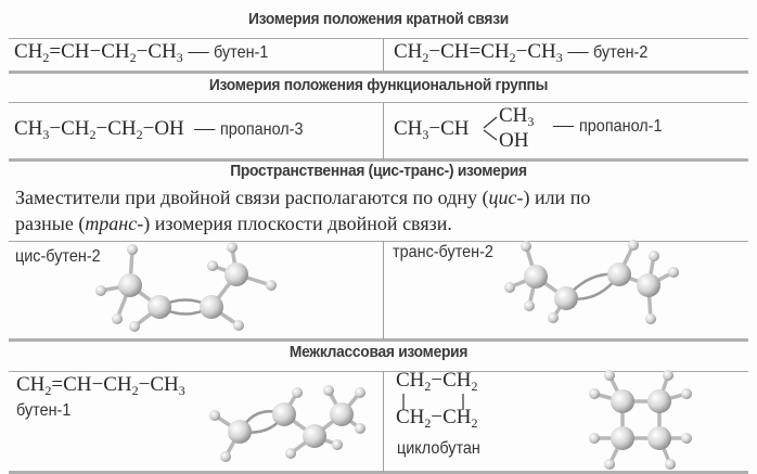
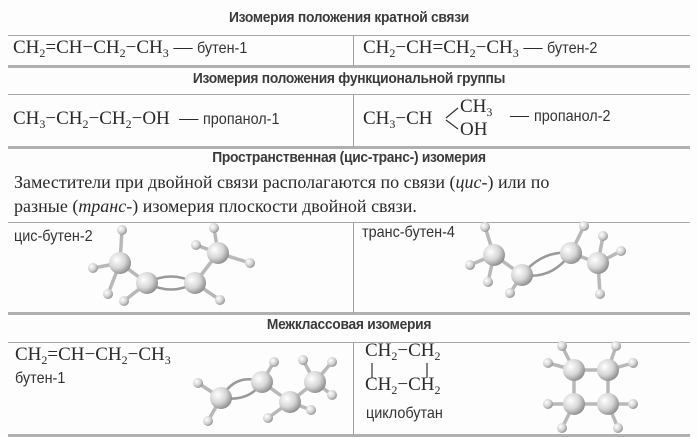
  Изомерия положения кратной связи
  CH2=CH−CH2−CH3 — бутен-1
  CH2−CH=CH2−CH3 — бутен-2
  Изомерия положения функциональной группы
- CH3−CH2−CH2−OH — пропанол-3
+ CH3−CH2−CH2−OH — пропанол-1
  CH3−CH
  CH3
  OH
- — пропанол-1
+ — пропанол-2
  Пространственная (цис-транс-) изомерия
- Заместители при двойной связи располагаются по одну (цис-) или по
+ Заместители при двойной связи располагаются по связи (цис-) или по
  разные (транс-) изомерия плоскости двойной связи.
  цис-бутен-2
- транс-бутен-2
+ транс-бутен-4
  Межклассовая изомерия
  CH2=CH−CH2−CH3
  бутен-1
  CH2−CH2
  CH2−CH2
  циклобутан
